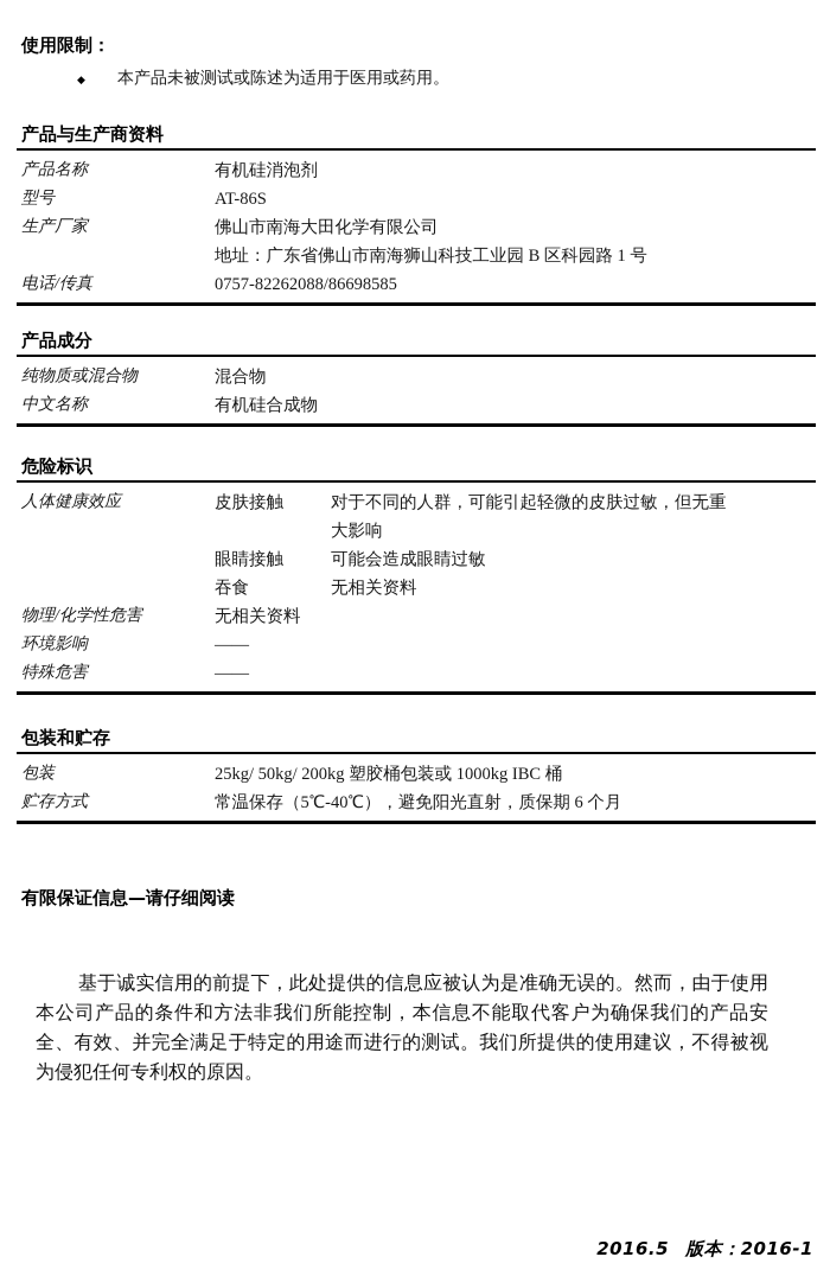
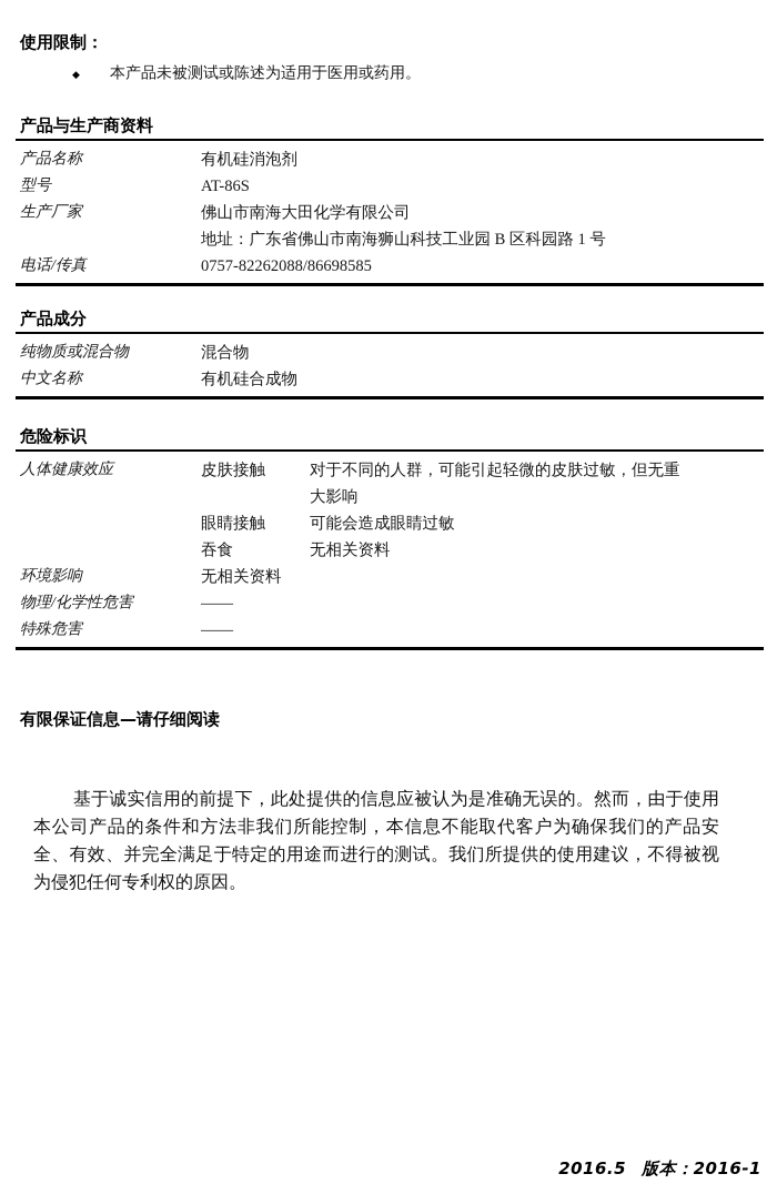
  使用限制：
  ◆
  本产品未被测试或陈述为适用于医用或药用。
  产品与生产商资料
  产品名称
  有机硅消泡剂
  型号
  AT-86S
  生产厂家
  佛山市南海大田化学有限公司
  地址：广东省佛山市南海狮山科技工业园 B 区科园路 1 号
  电话/传真
  0757-82262088/86698585
  产品成分
  纯物质或混合物
  混合物
  中文名称
  有机硅合成物
  危险标识
  人体健康效应
  皮肤接触
  对于不同的人群，可能引起轻微的皮肤过敏，但无重大影响
  眼睛接触
  可能会造成眼睛过敏
  吞食
  无相关资料
- 物理/化学性危害
+ 环境影响
  无相关资料
- 环境影响
+ 物理/化学性危害
  ——
  特殊危害
  ——
- 包装和贮存
- 包装
- 25kg/ 50kg/ 200kg 塑胶桶包装或 1000kg IBC 桶
- 贮存方式
- 常温保存（5℃-40℃），避免阳光直射，质保期 6 个月
  有限保证信息—请仔细阅读
  基于诚实信用的前提下，此处提供的信息应被认为是准确无误的。然而，由于使用本公司产品的条件和方法非我们所能控制，本信息不能取代客户为确保我们的产品安全、有效、并完全满足于特定的用途而进行的测试。我们所提供的使用建议，不得被视为侵犯任何专利权的原因。
  2016.5 版本：2016-1
